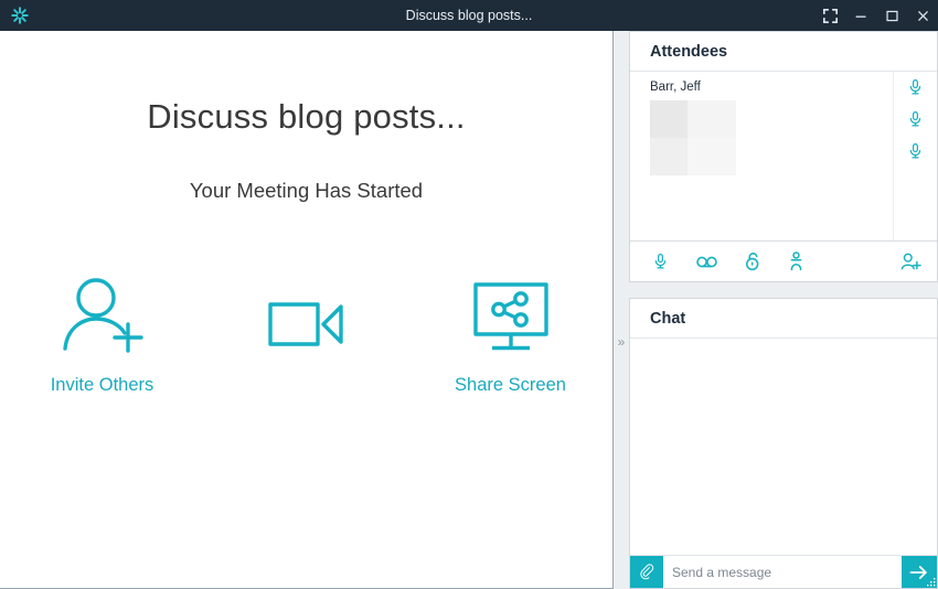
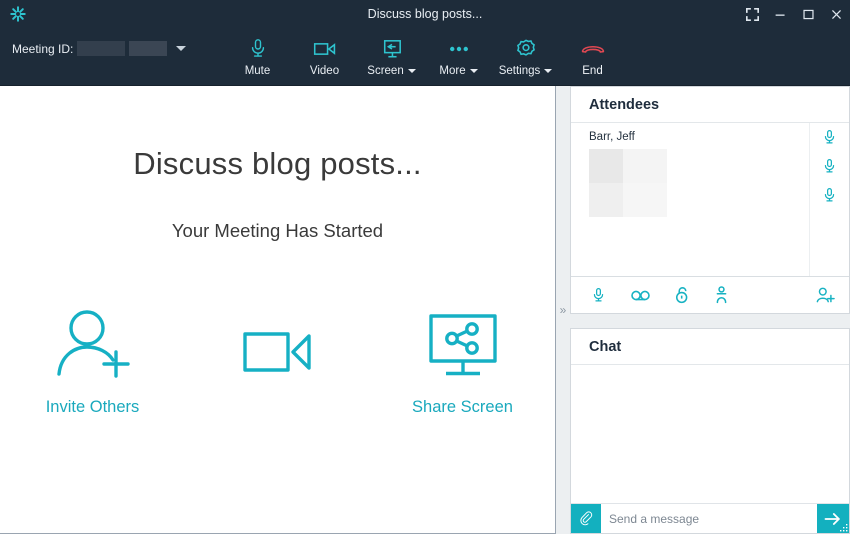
  Discuss blog posts...
+ Meeting ID:
+ Mute
+ Video
+ Screen
+ More
+ Settings
+ End
  Discuss blog posts...
  Your Meeting Has Started
  Invite Others
  Share Screen
  »
  Attendees
  Barr, Jeff
  Chat
  Send a message
